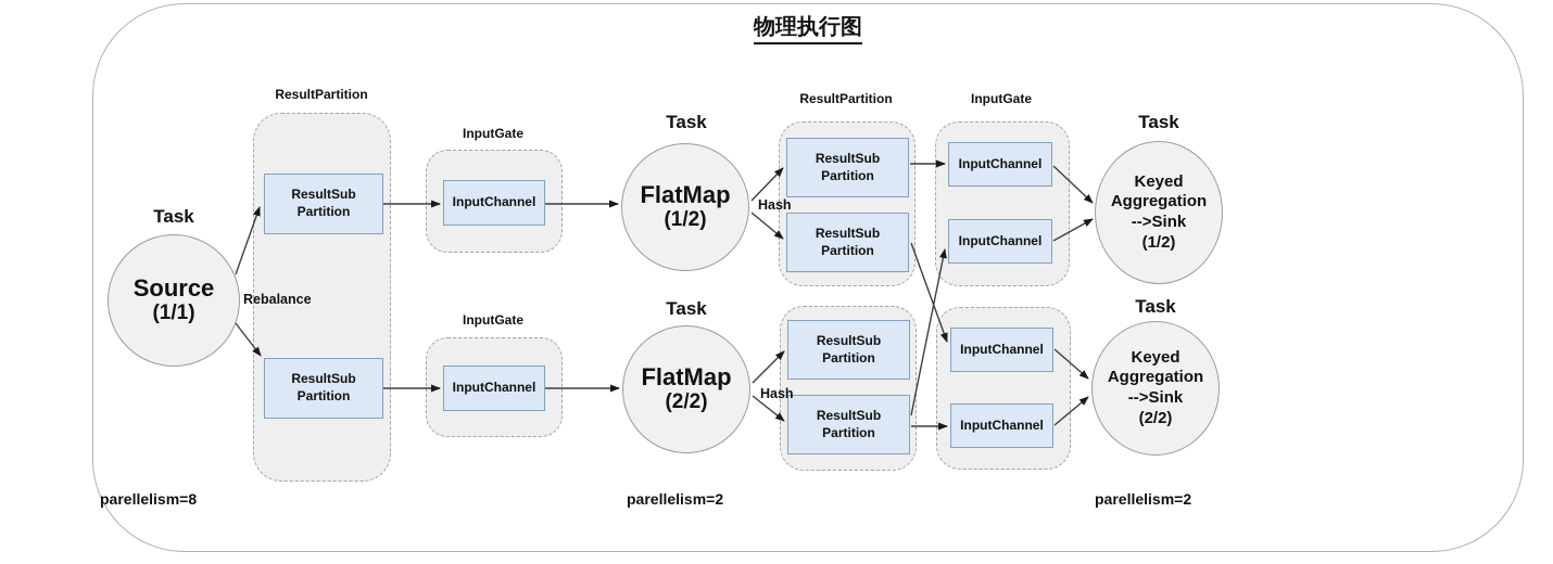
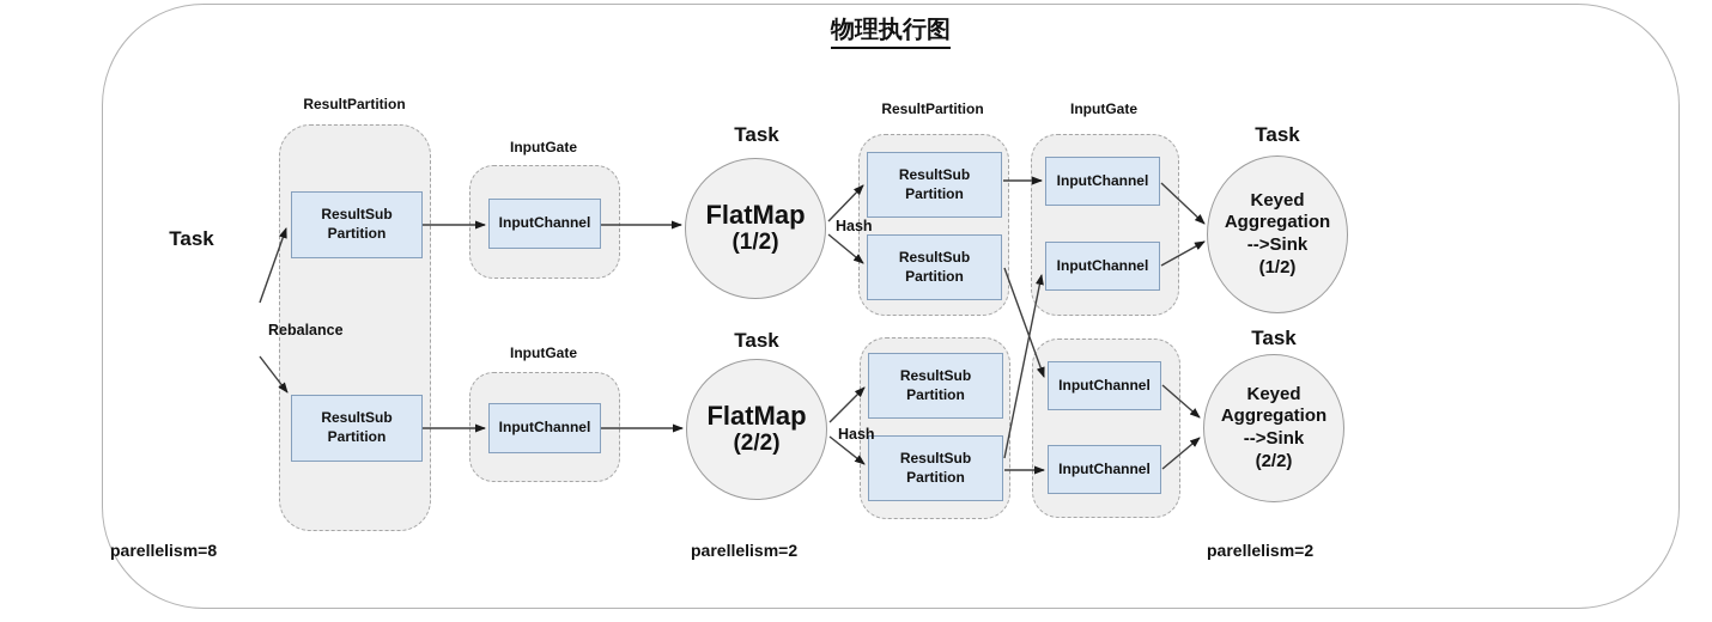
  物理执行图
  Task
- Source
- (1/1)
  ResultPartition
  ResultSub
  Partition
  ResultSub
  Partition
  Rebalance
  InputGate
  InputChannel
  InputGate
  InputChannel
  Task
  FlatMap
  (1/2)
  Hash
  Task
  FlatMap
  (2/2)
  Hash
  ResultPartition
  ResultSub
  Partition
  ResultSub
  Partition
  ResultSub
  Partition
  ResultSub
  Partition
  InputGate
  InputChannel
  InputChannel
  InputChannel
  InputChannel
  Task
  Keyed
  Aggregation
  -->Sink
  (1/2)
  Task
  Keyed
  Aggregation
  -->Sink
  (2/2)
  parellelism=8
  parellelism=2
  parellelism=2
